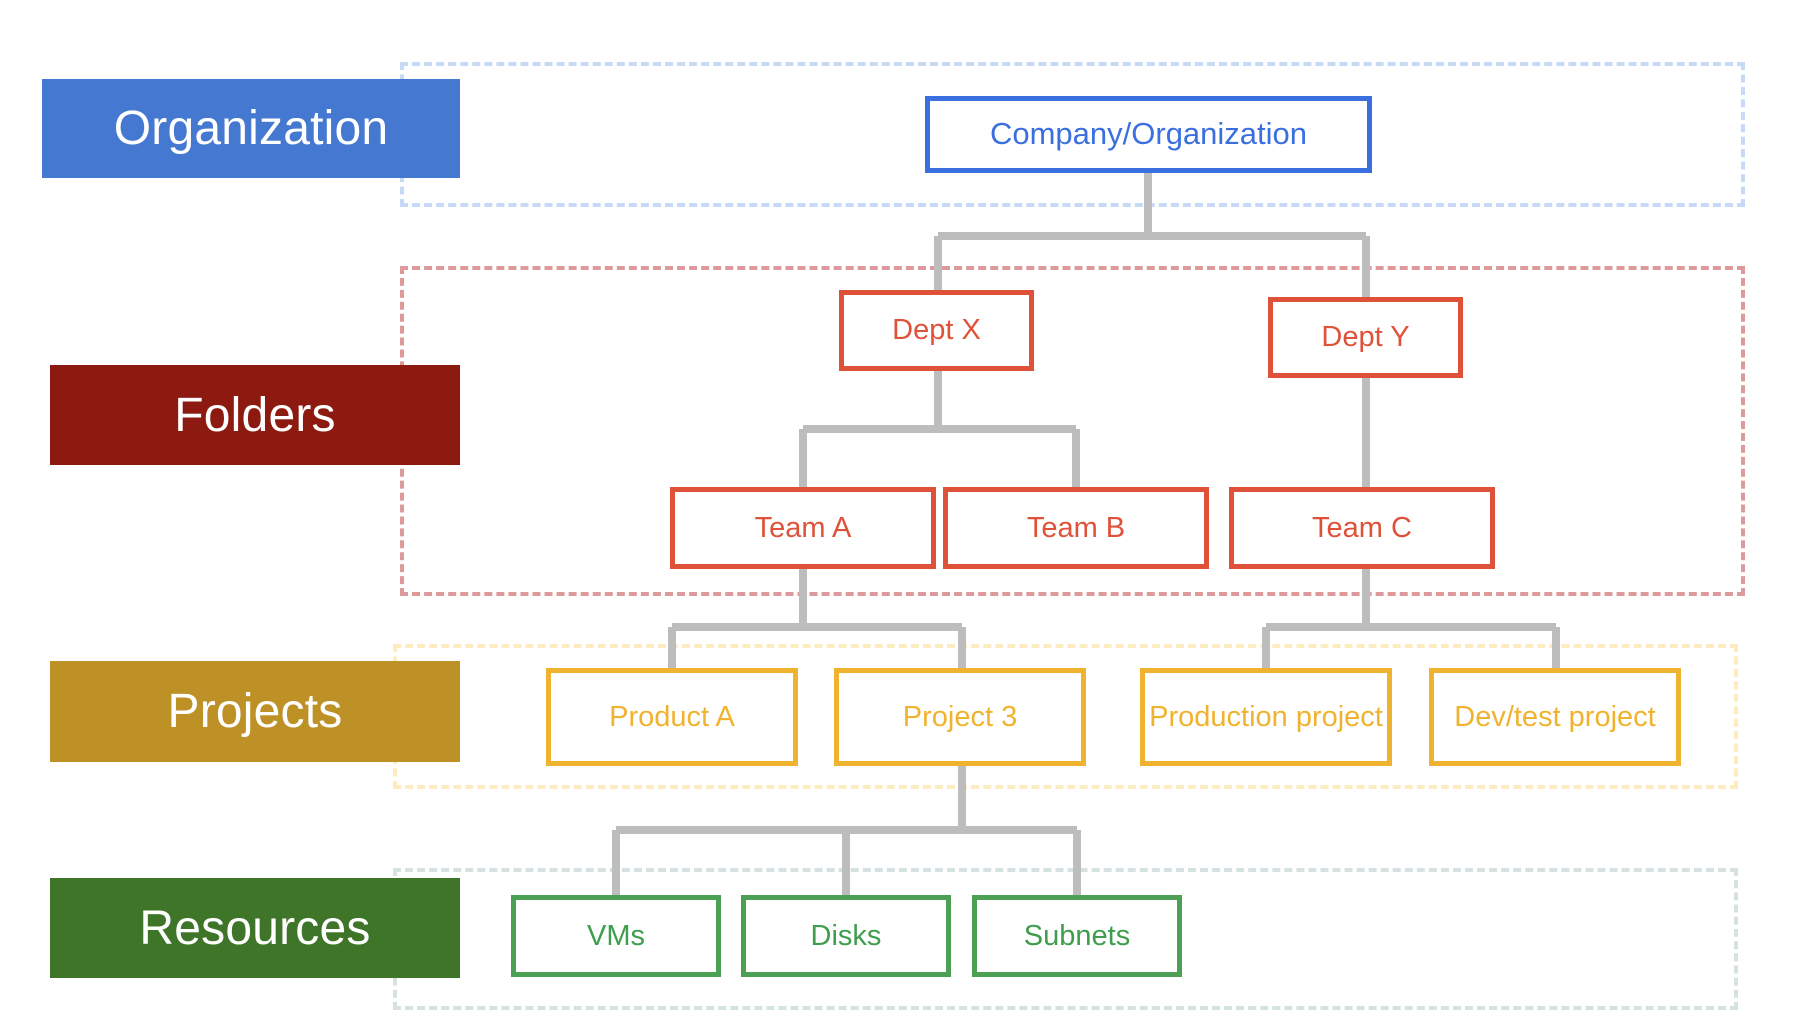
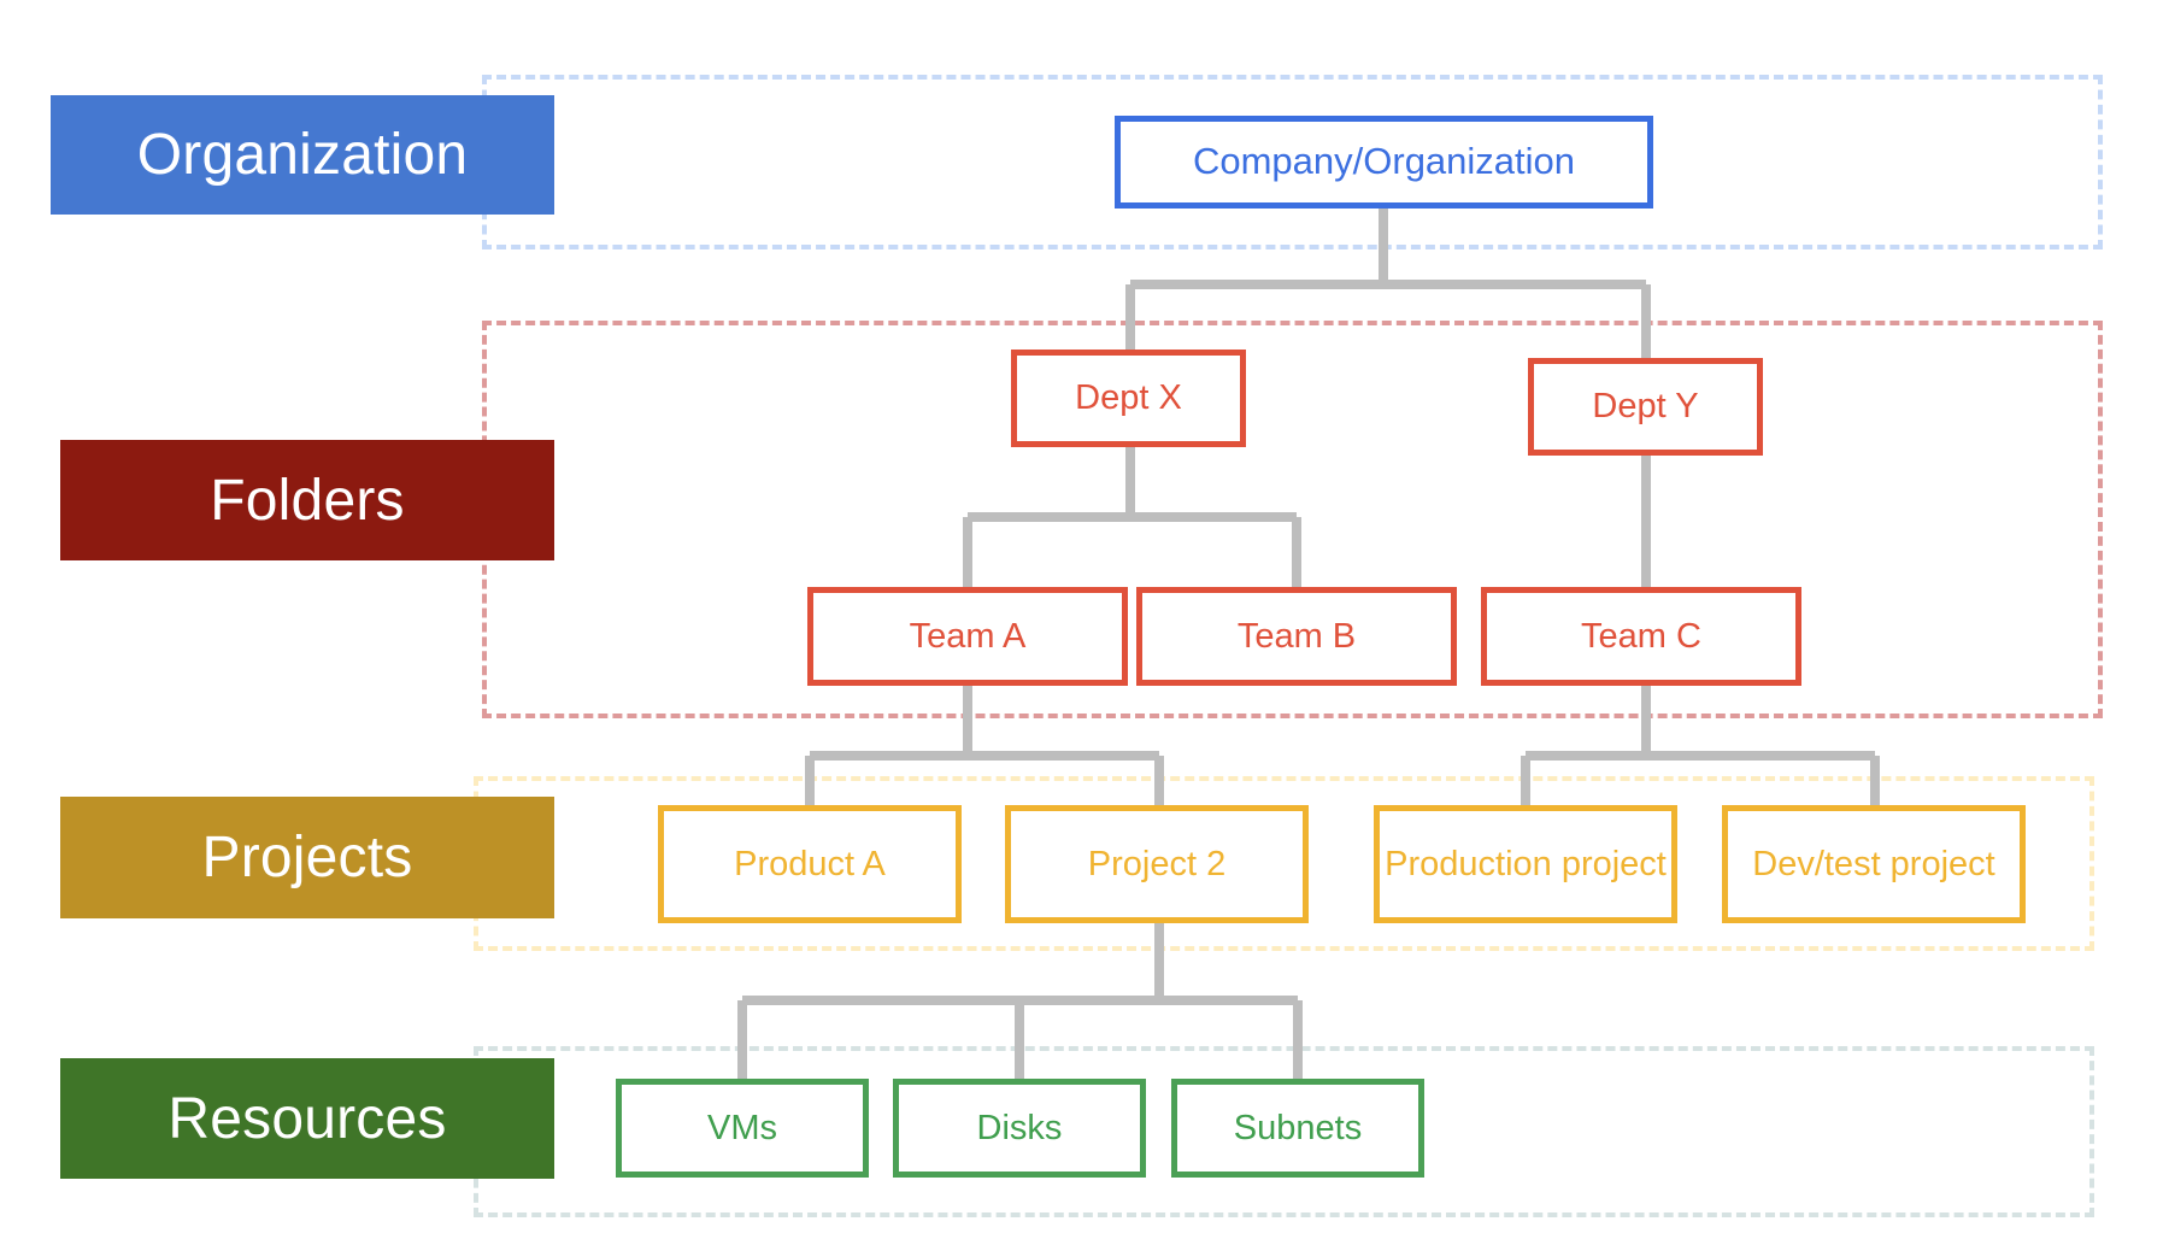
  Organization
  Folders
  Projects
  Resources
  Company/Organization
  Dept X
  Dept Y
  Team A
  Team B
  Team C
  Product A
- Project 3
+ Project 2
  Production project
  Dev/test project
  VMs
  Disks
  Subnets
